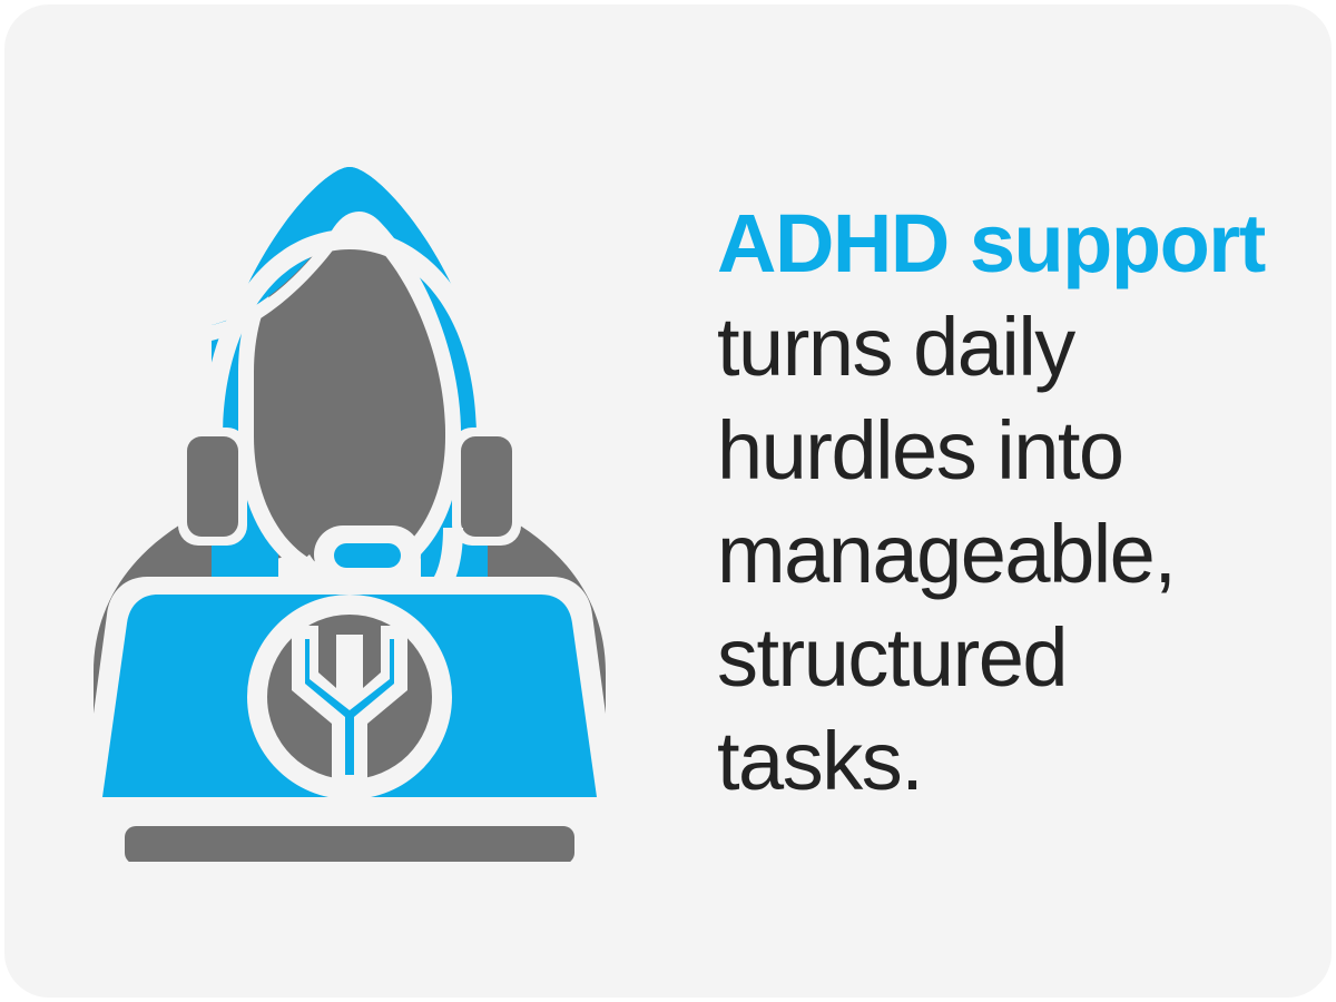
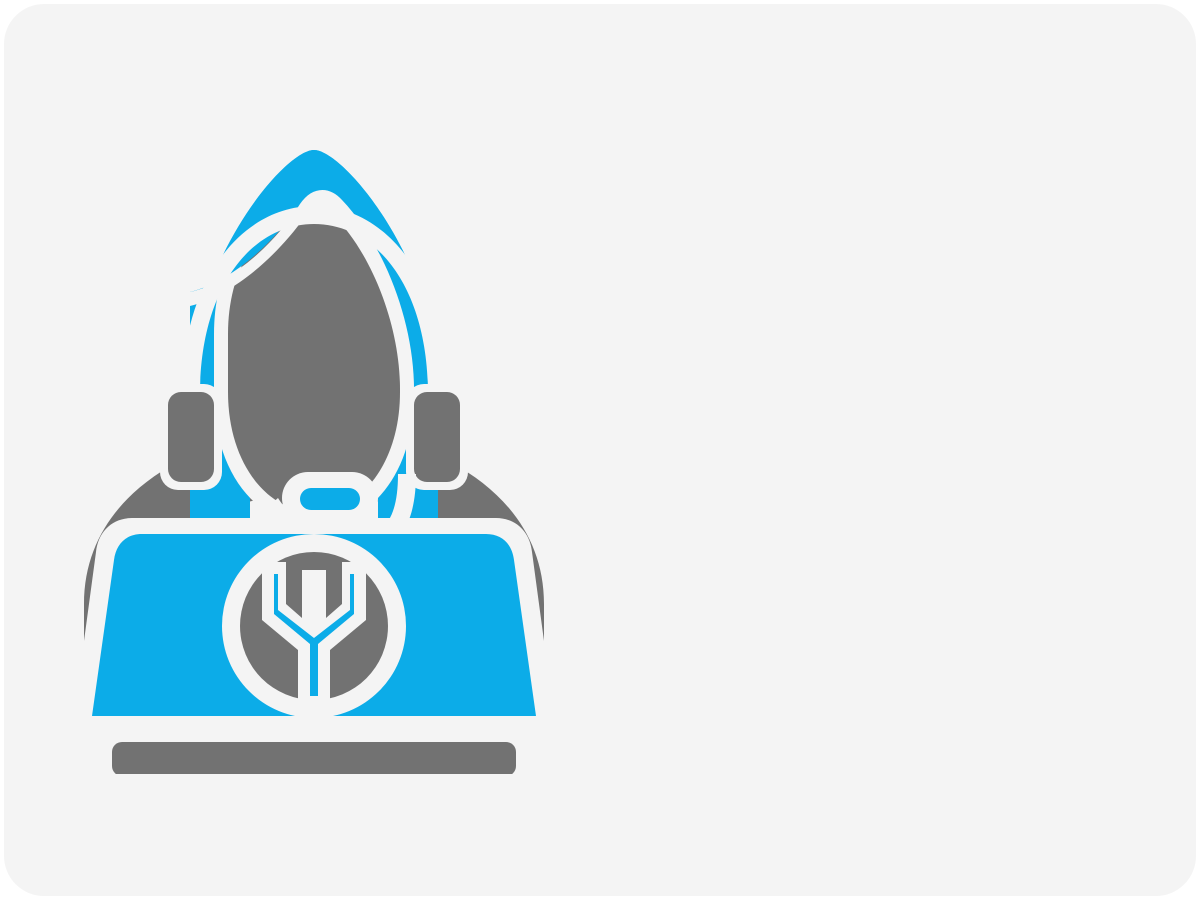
- ADHD support
- turns daily
- hurdles into
- manageable,
- structured
- tasks.
